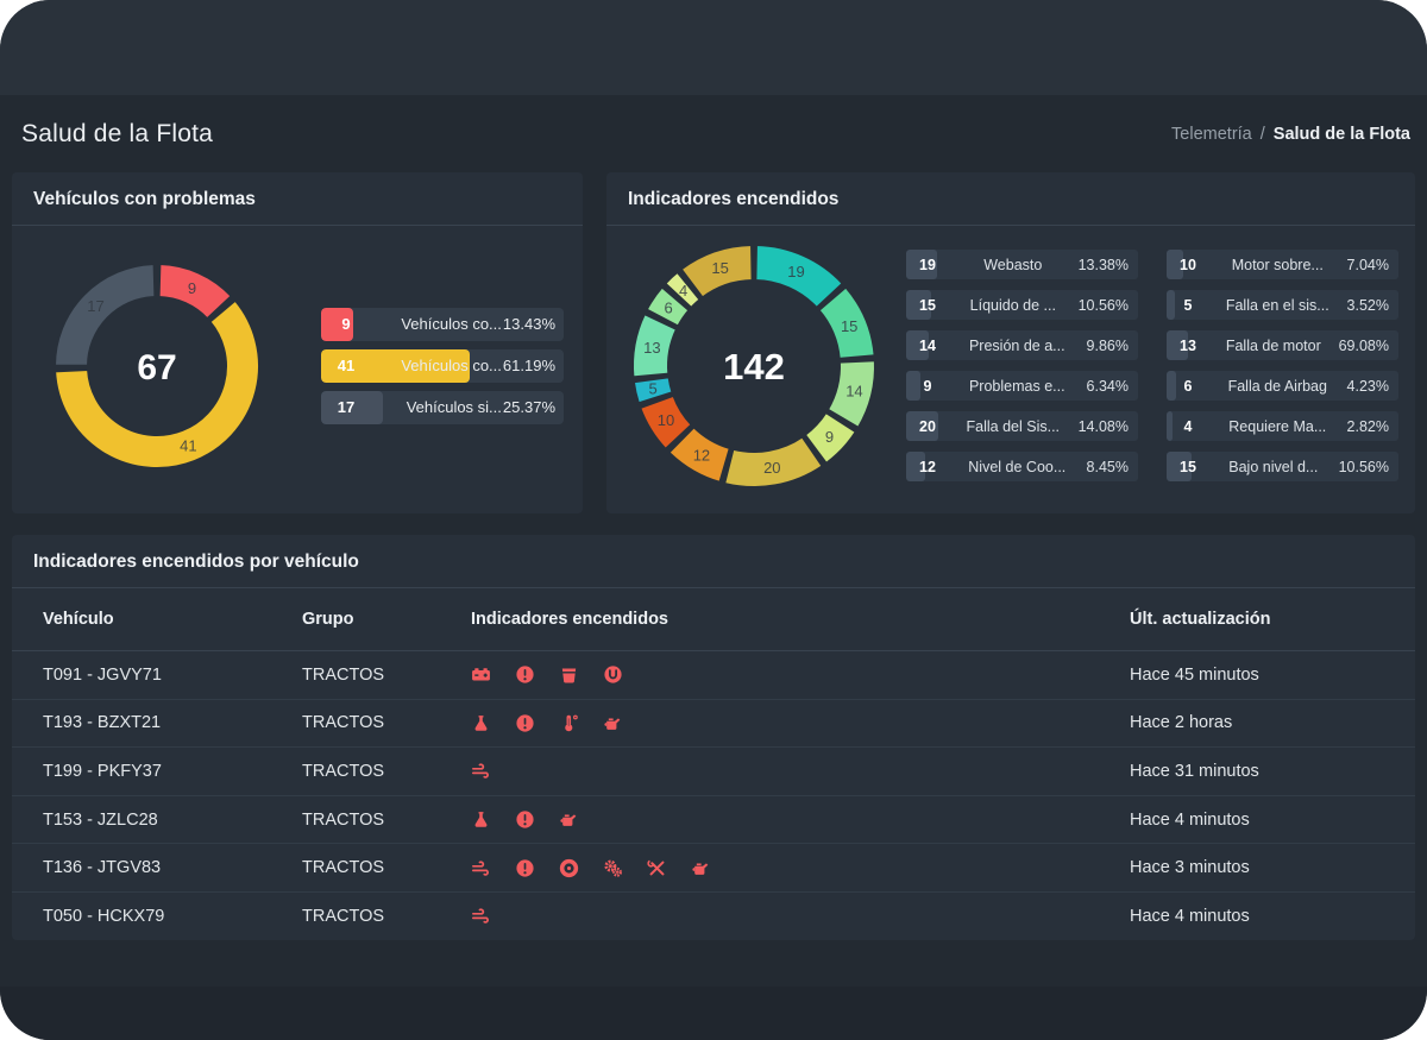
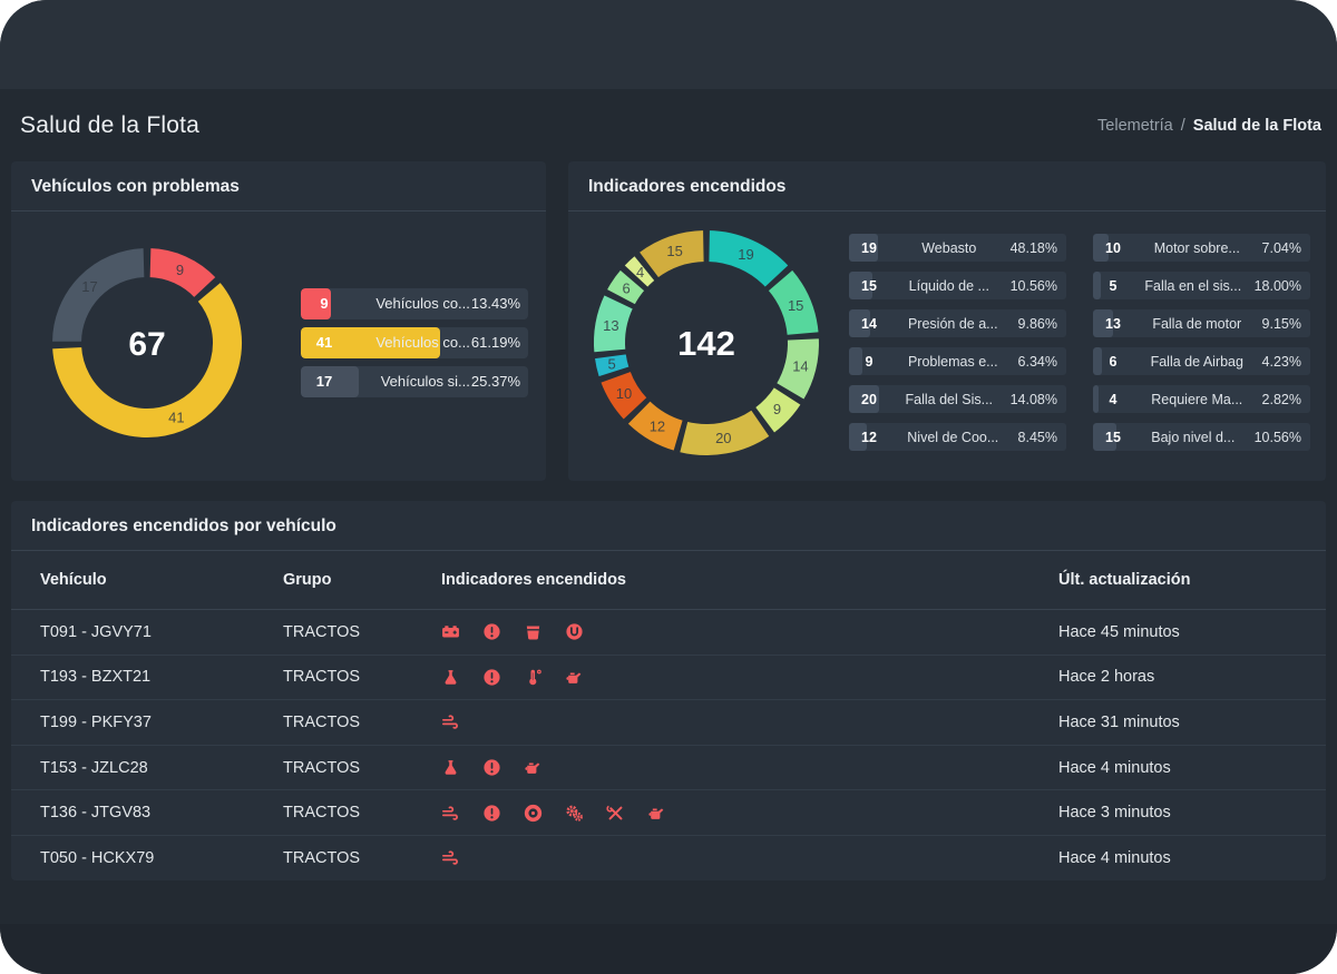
  Salud de la Flota
  Telemetría
  /
  Salud de la Flota
  Vehículos con problemas
  9
  41
  17
  67
  9
  Vehículos co...
  13.43%
  41
  Vehículos co...
  61.19%
  17
  Vehículos si...
  25.37%
  Indicadores encendidos
  19
  15
  14
  9
  20
  12
  10
  5
  13
  6
  4
  15
  142
  19
  Webasto
- 13.38%
+ 48.18%
  15
  Líquido de ...
  10.56%
  14
  Presión de a...
  9.86%
  9
  Problemas e...
  6.34%
  20
  Falla del Sis...
  14.08%
  12
  Nivel de Coo...
  8.45%
  10
  Motor sobre...
  7.04%
  5
  Falla en el sis...
- 3.52%
+ 18.00%
  13
  Falla de motor
- 69.08%
+ 9.15%
  6
  Falla de Airbag
  4.23%
  4
  Requiere Ma...
  2.82%
  15
  Bajo nivel d...
  10.56%
  Indicadores encendidos por vehículo
  Vehículo
  Grupo
  Indicadores encendidos
  Últ. actualización
  T091 - JGVY71
  TRACTOS
  Hace 45 minutos
  T193 - BZXT21
  TRACTOS
  Hace 2 horas
  T199 - PKFY37
  TRACTOS
  Hace 31 minutos
  T153 - JZLC28
  TRACTOS
  Hace 4 minutos
  T136 - JTGV83
  TRACTOS
  Hace 3 minutos
  T050 - HCKX79
  TRACTOS
  Hace 4 minutos
